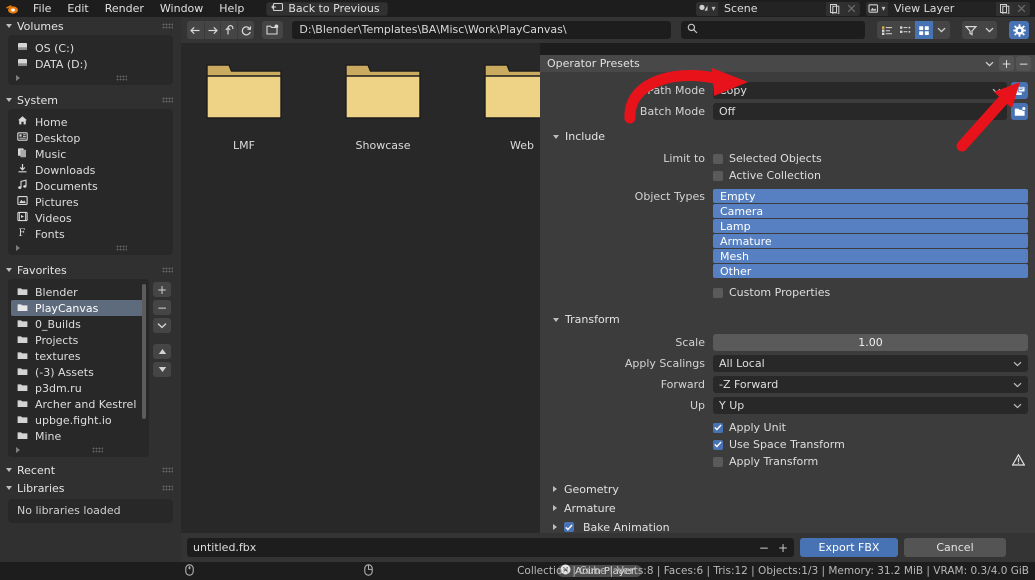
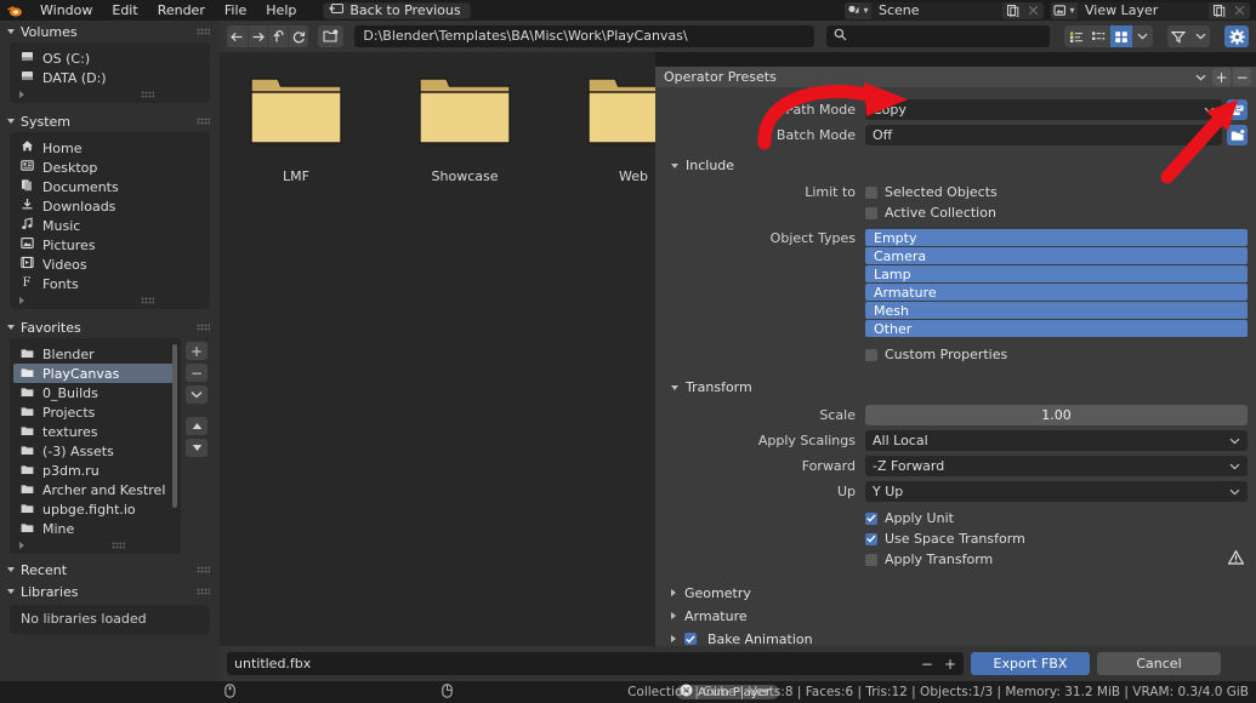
- File
+ Window
  Edit
  Render
- Window
+ File
  Help
  Back to Previous
  ▾
  Scene
  ▾
  View Layer
  Volumes
  OS (C:)
  DATA (D:)
  System
  Home
  Desktop
- Music
+ Documents
  Downloads
- Documents
+ Music
  Pictures
  Videos
  F
  Fonts
  Favorites
  Blender
  PlayCanvas
  0_Builds
  Projects
  textures
  (-3) Assets
  p3dm.ru
  Archer and Kestrel
  upbge.fight.io
  Mine
  +
  −
  Recent
  Libraries
  No libraries loaded
  LMF
  Showcase
  Web
  D:\Blender\Templates\BA\Misc\Work\PlayCanvas\
  Operator Presets
  +
  −
  Path Mode
  opy
  Batch Mode
  Off
  Include
  Limit to
  Selected Objects
  Active Collection
  Object Types
  Empty
  Camera
  Lamp
  Armature
  Mesh
  Other
  Custom Properties
  Transform
  Scale
  1.00
  Apply Scalings
  All Local
  Forward
  -Z Forward
  Up
  Y Up
  Apply Unit
  Use Space Transform
  Apply Transform
  Geometry
  Armature
  Bake Animation
  untitled.fbx
  −
  +
  Export FBX
  Cancel
  Anim Player
  Collection | Cube | Verts:8 | Faces:6 | Tris:12 | Objects:1/3 | Memory: 31.2 MiB | VRAM: 0.3/4.0 GiB
